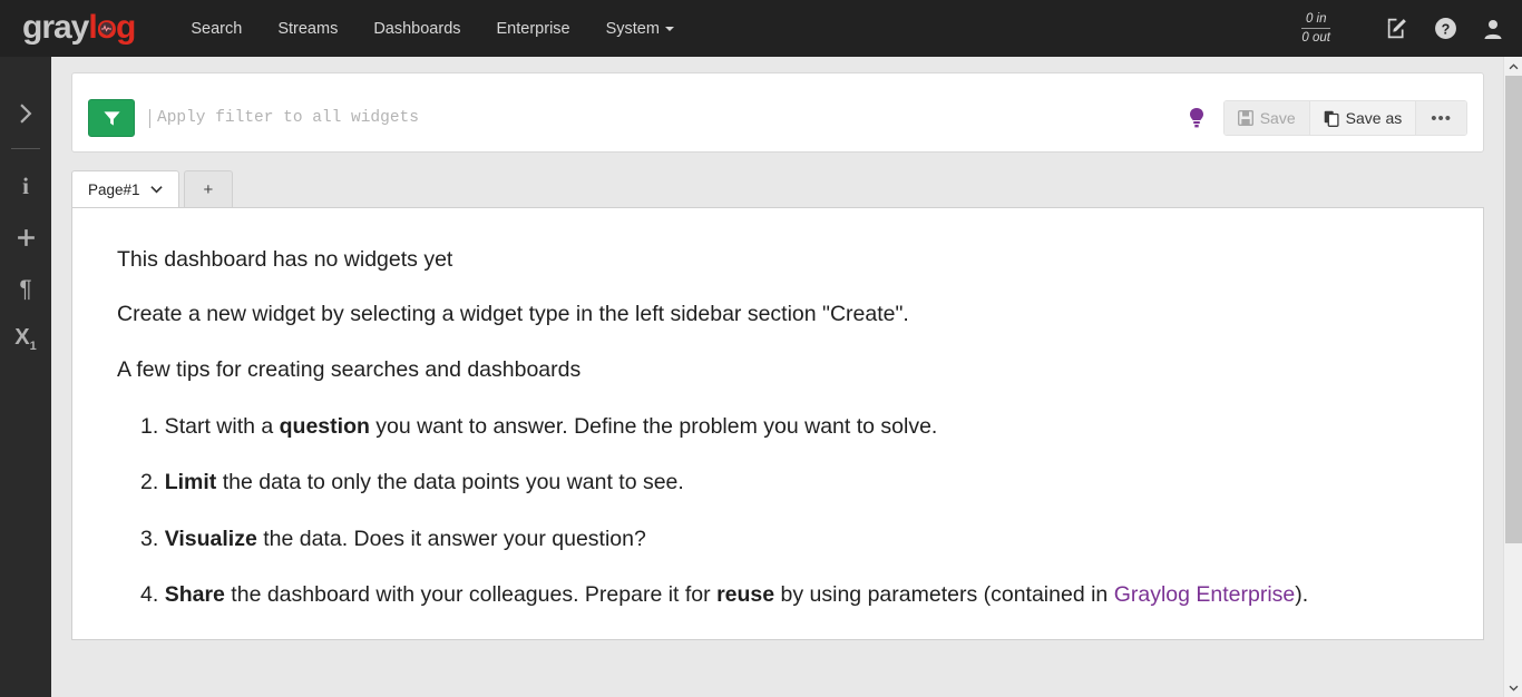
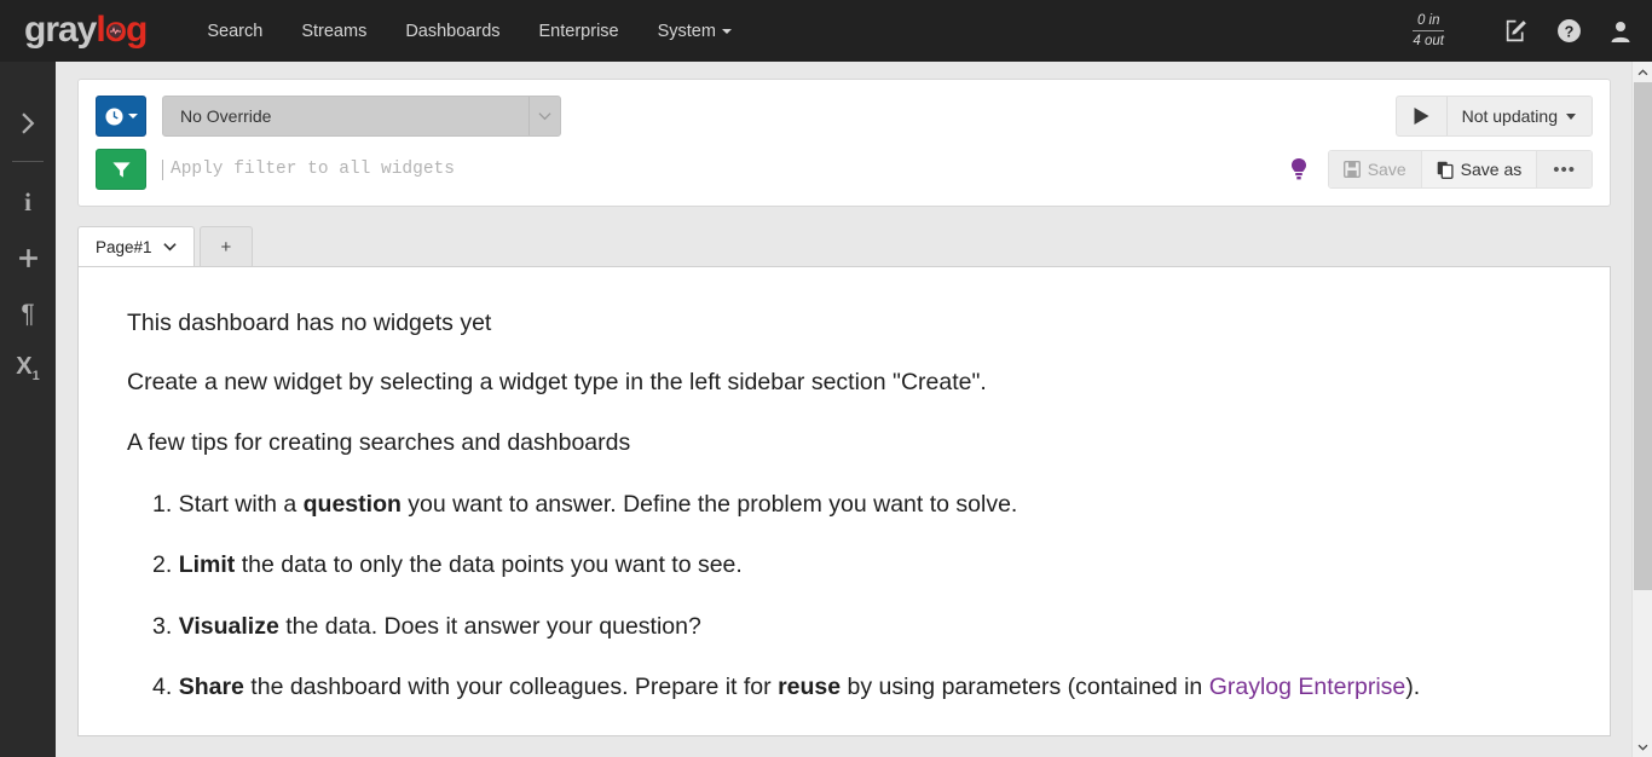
  gray
  Search
  Streams
  Dashboards
  Enterprise
  System
  0 in
- 0 out
+ 4 out
  ?
  i
  ¶
  X1
+ No Override
+ Not updating
  Apply filter to all widgets
  Save
  Save as
  •••
  Page#1
  +
  This dashboard has no widgets yet
  Create a new widget by selecting a widget type in the left sidebar section "Create".
  A few tips for creating searches and dashboards
  1. Start with a question you want to answer. Define the problem you want to solve.
  2. Limit the data to only the data points you want to see.
  3. Visualize the data. Does it answer your question?
  4. Share the dashboard with your colleagues. Prepare it for reuse by using parameters (contained in Graylog Enterprise).
